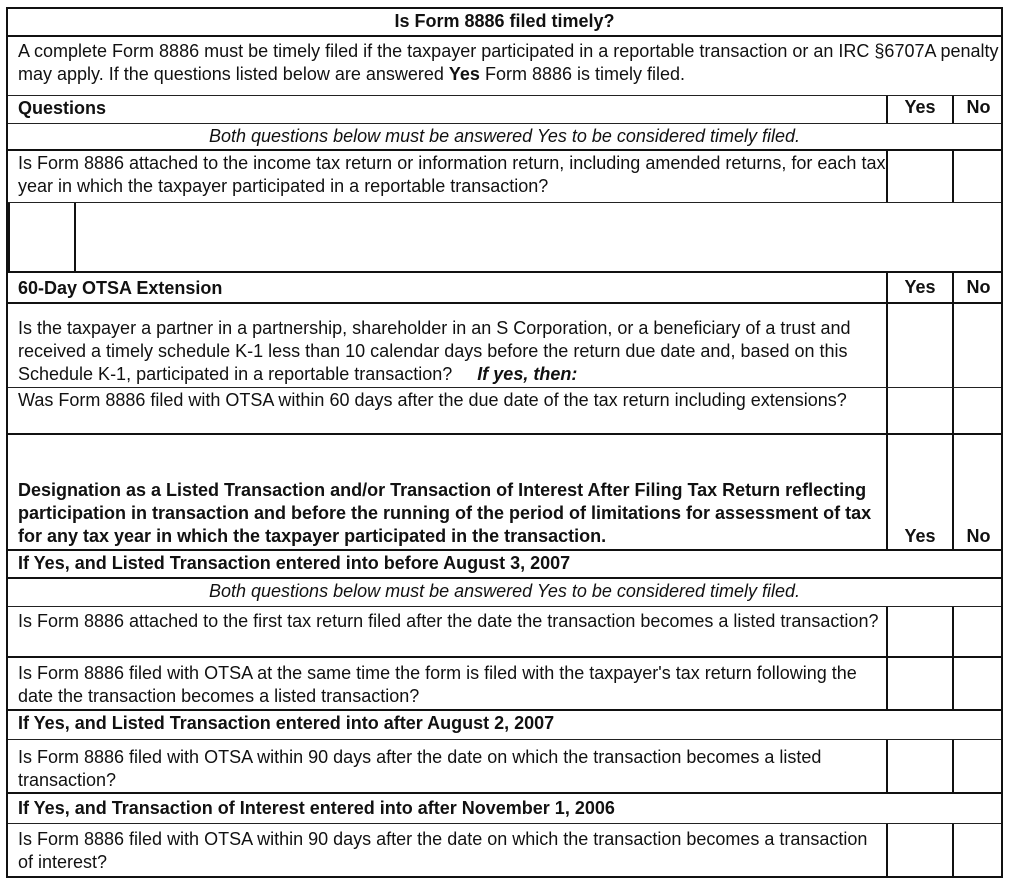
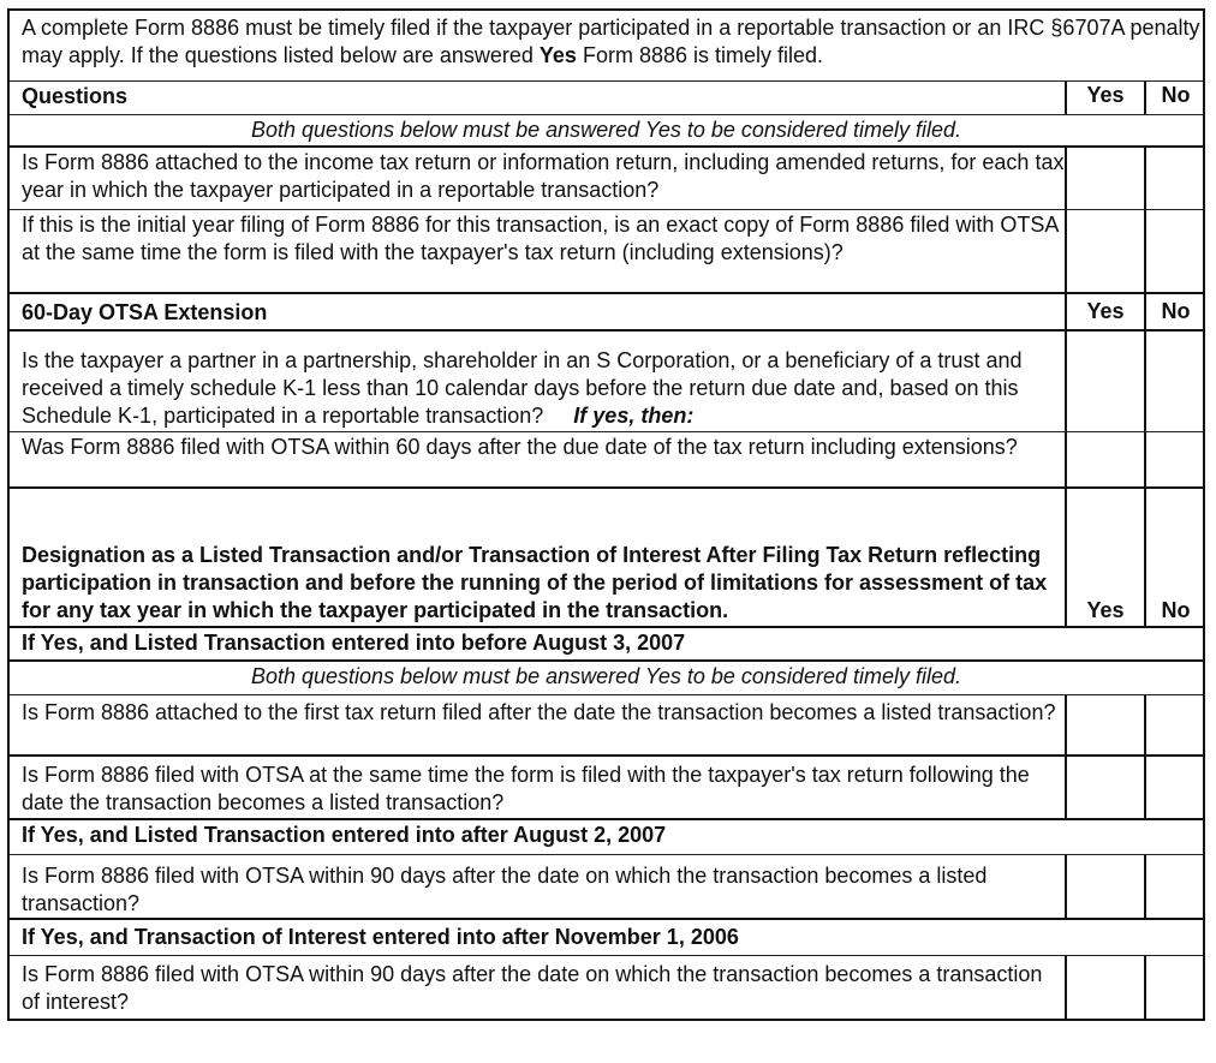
- Is Form 8886 filed timely?
  A complete Form 8886 must be timely filed if the taxpayer participated in a reportable transaction or an IRC §6707A penalty may apply. If the questions listed below are answered Yes Form 8886 is timely filed.
  Questions
  Yes
  No
  Both questions below must be answered Yes to be considered timely filed.
  Is Form 8886 attached to the income tax return or information return, including amended returns, for each tax year in which the taxpayer participated in a reportable transaction?
+ If this is the initial year filing of Form 8886 for this transaction, is an exact copy of Form 8886 filed with OTSA at the same time the form is filed with the taxpayer's tax return (including extensions)?
  60-Day OTSA Extension
  Yes
  No
  Is the taxpayer a partner in a partnership, shareholder in an S Corporation, or a beneficiary of a trust and received a timely schedule K-1 less than 10 calendar days before the return due date and, based on this Schedule K-1, participated in a reportable transaction? If yes, then:
  Was Form 8886 filed with OTSA within 60 days after the due date of the tax return including extensions?
  Designation as a Listed Transaction and/or Transaction of Interest After Filing Tax Return reflecting participation in transaction and before the running of the period of limitations for assessment of tax for any tax year in which the taxpayer participated in the transaction.
  Yes
  No
  If Yes, and Listed Transaction entered into before August 3, 2007
  Both questions below must be answered Yes to be considered timely filed.
  Is Form 8886 attached to the first tax return filed after the date the transaction becomes a listed transaction?
  Is Form 8886 filed with OTSA at the same time the form is filed with the taxpayer's tax return following the date the transaction becomes a listed transaction?
  If Yes, and Listed Transaction entered into after August 2, 2007
  Is Form 8886 filed with OTSA within 90 days after the date on which the transaction becomes a listed transaction?
  If Yes, and Transaction of Interest entered into after November 1, 2006
  Is Form 8886 filed with OTSA within 90 days after the date on which the transaction becomes a transaction of interest?
